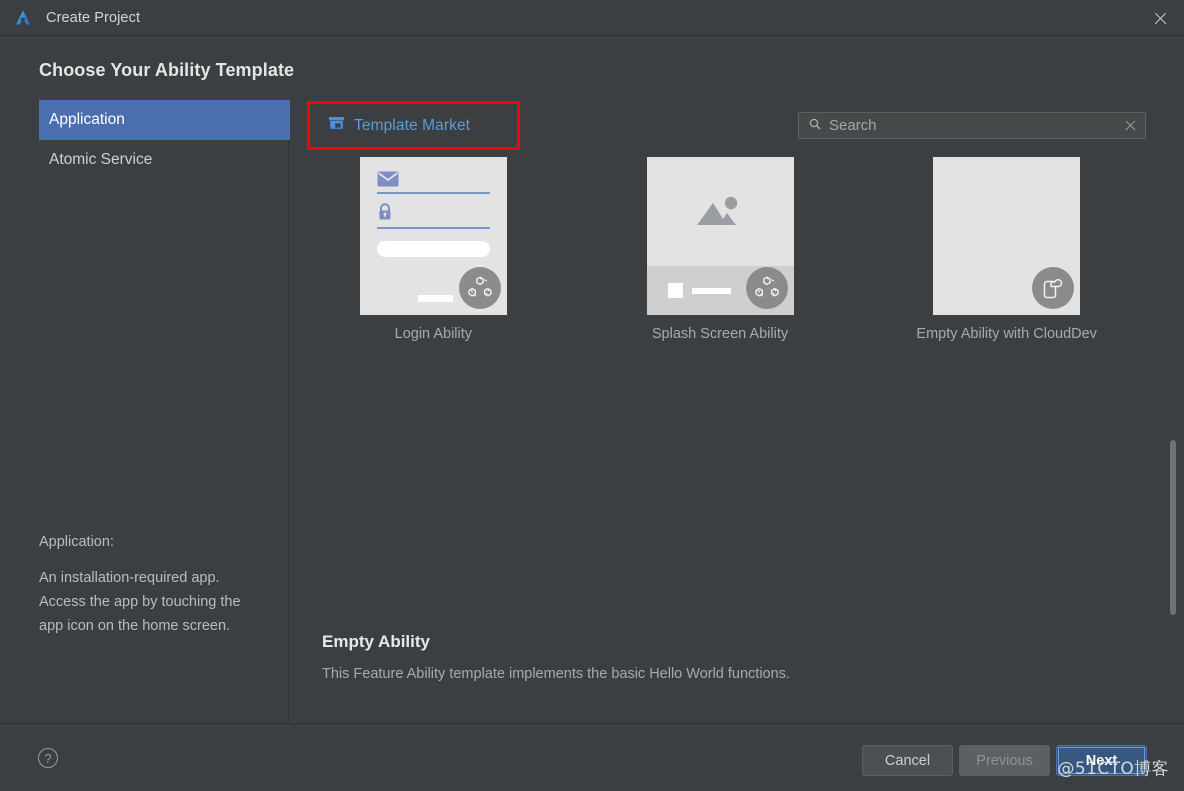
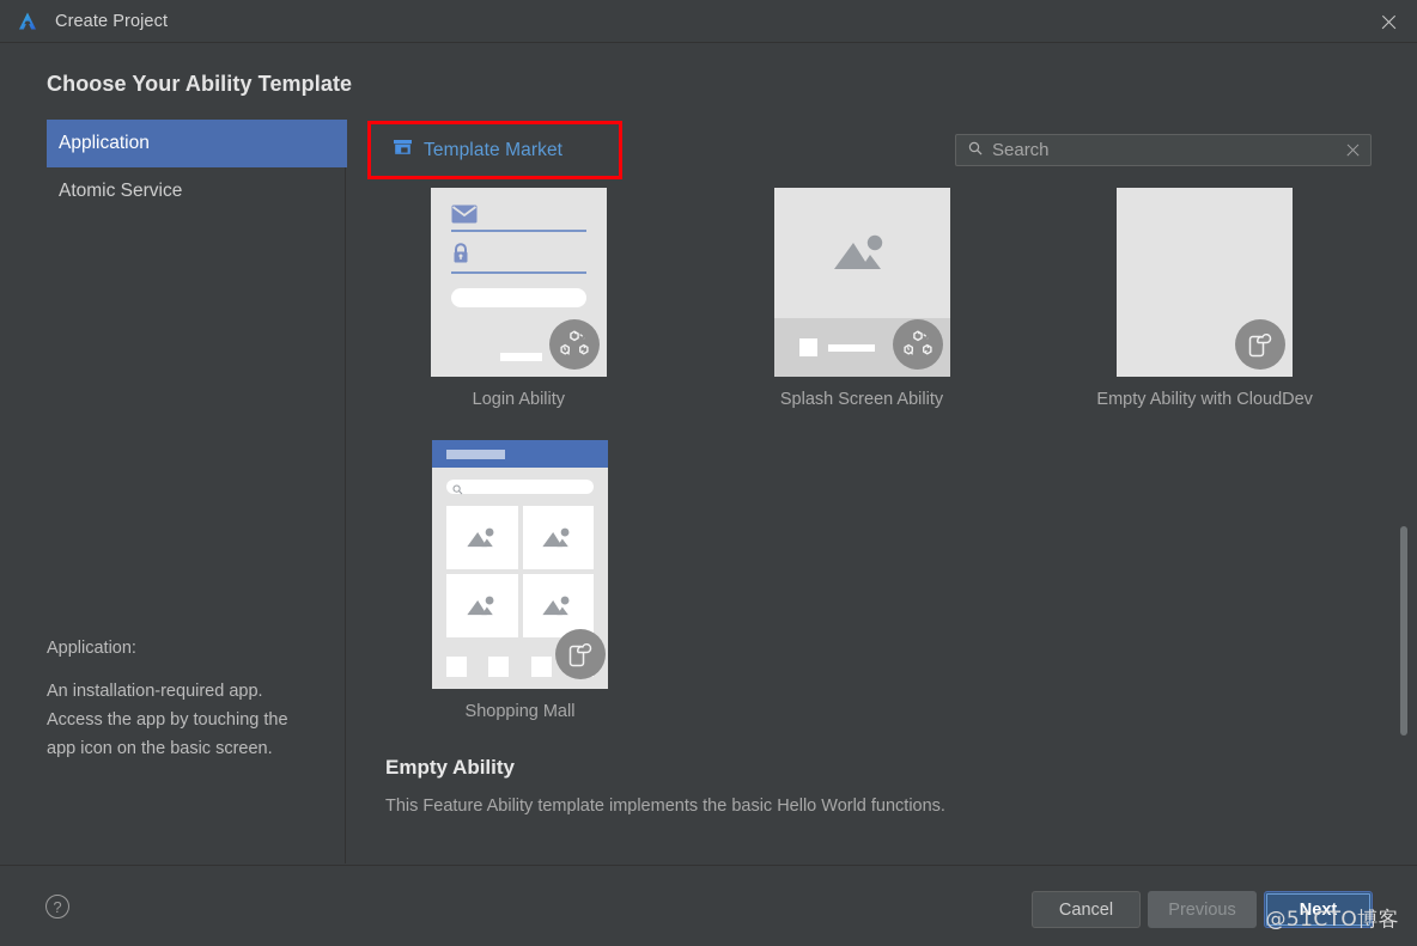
  Create Project
  Choose Your Ability Template
  Application
  Atomic Service
  Application:
  An installation-required app.
  Access the app by touching the
- app icon on the home screen.
+ app icon on the basic screen.
  Template Market
  Search
  Login Ability
  Splash Screen Ability
  Empty Ability with CloudDev
+ Shopping Mall
  Empty Ability
  This Feature Ability template implements the basic Hello World functions.
  ?
  Cancel
  Previous
  Next
  @51CTO博客
